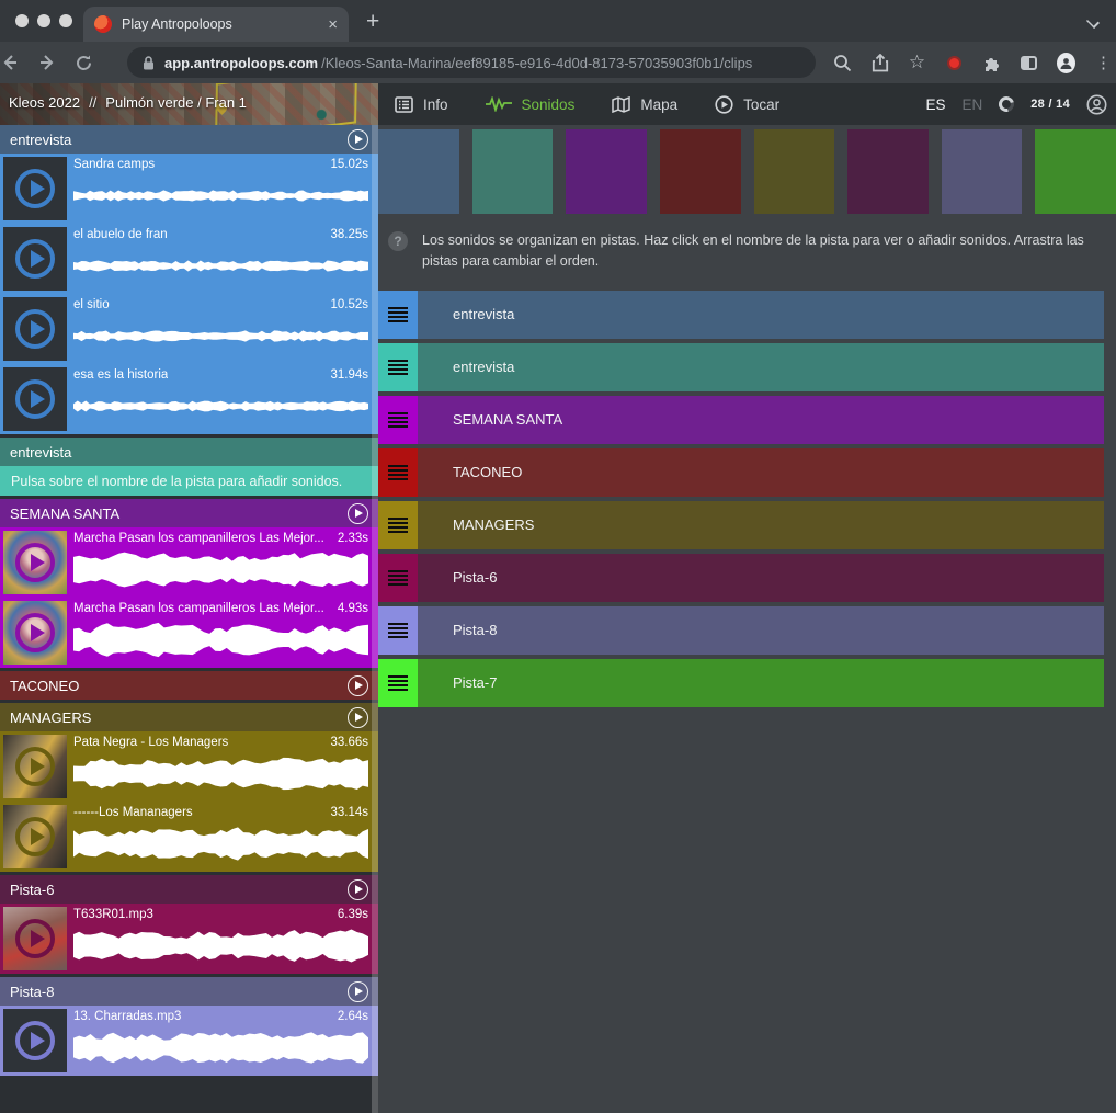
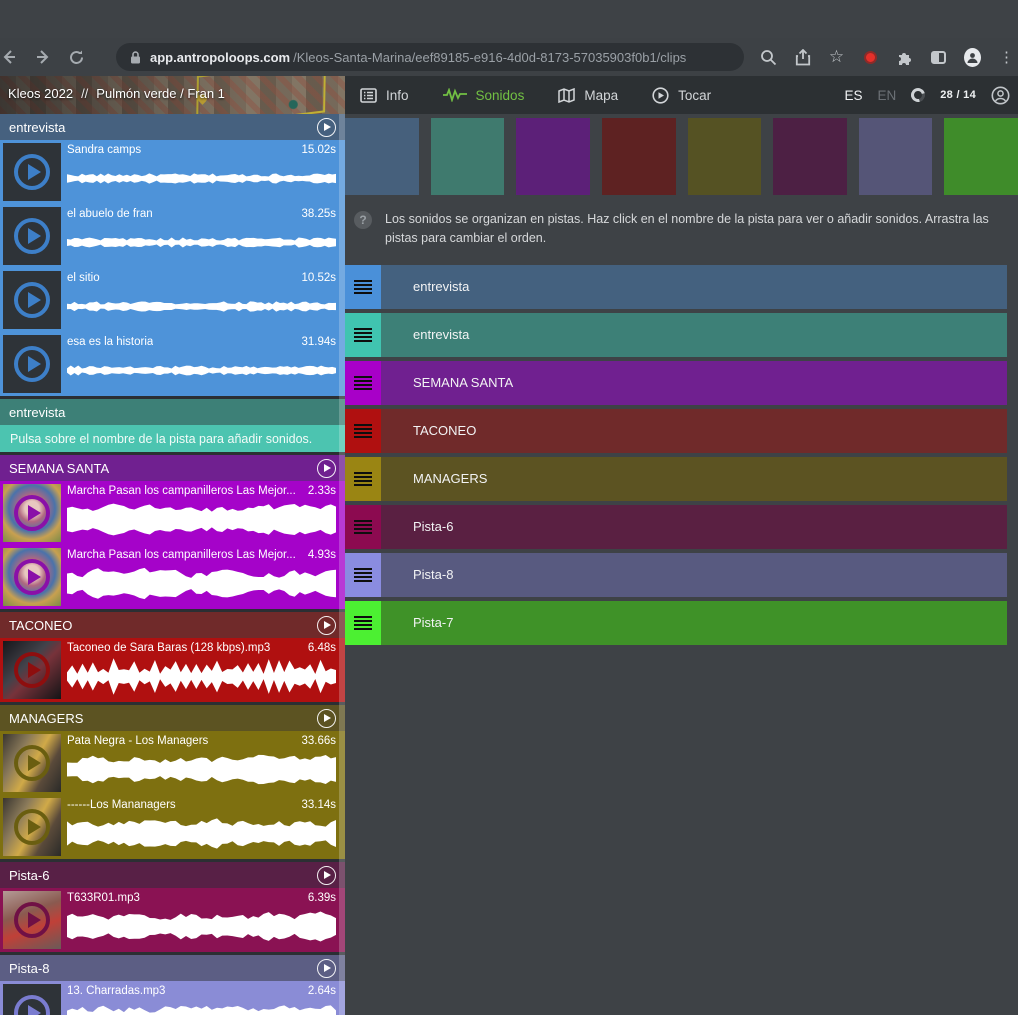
- Play Antropoloops
- ×
- +
  app.antropoloops.com
  /Kleos-Santa-Marina/eef89185-e916-4d0d-8173-57035903f0b1/clips
  ☆
  ⋮
  Kleos 2022
  //
  Pulmón verde / Fran 1
  Info
  Sonidos
  Mapa
  Tocar
  ES
  EN
  28 / 14
  entrevista
  Sandra camps
  15.02s
  el abuelo de fran
  38.25s
  el sitio
  10.52s
  esa es la historia
  31.94s
  entrevista
  Pulsa sobre el nombre de la pista para añadir sonidos.
  SEMANA SANTA
  Marcha Pasan los campanilleros Las Mejor...
  2.33s
  Marcha Pasan los campanilleros Las Mejor...
  4.93s
  TACONEO
+ Taconeo de Sara Baras (128 kbps).mp3
+ 6.48s
  MANAGERS
  Pata Negra - Los Managers
  33.66s
  ------Los Mananagers
  33.14s
  Pista-6
  T633R01.mp3
  6.39s
  Pista-8
  13. Charradas.mp3
  2.64s
  ?
  Los sonidos se organizan en pistas. Haz click en el nombre de la pista para ver o añadir sonidos. Arrastra las pistas para cambiar el orden.
  entrevista
  entrevista
  SEMANA SANTA
  TACONEO
  MANAGERS
  Pista-6
  Pista-8
  Pista-7
